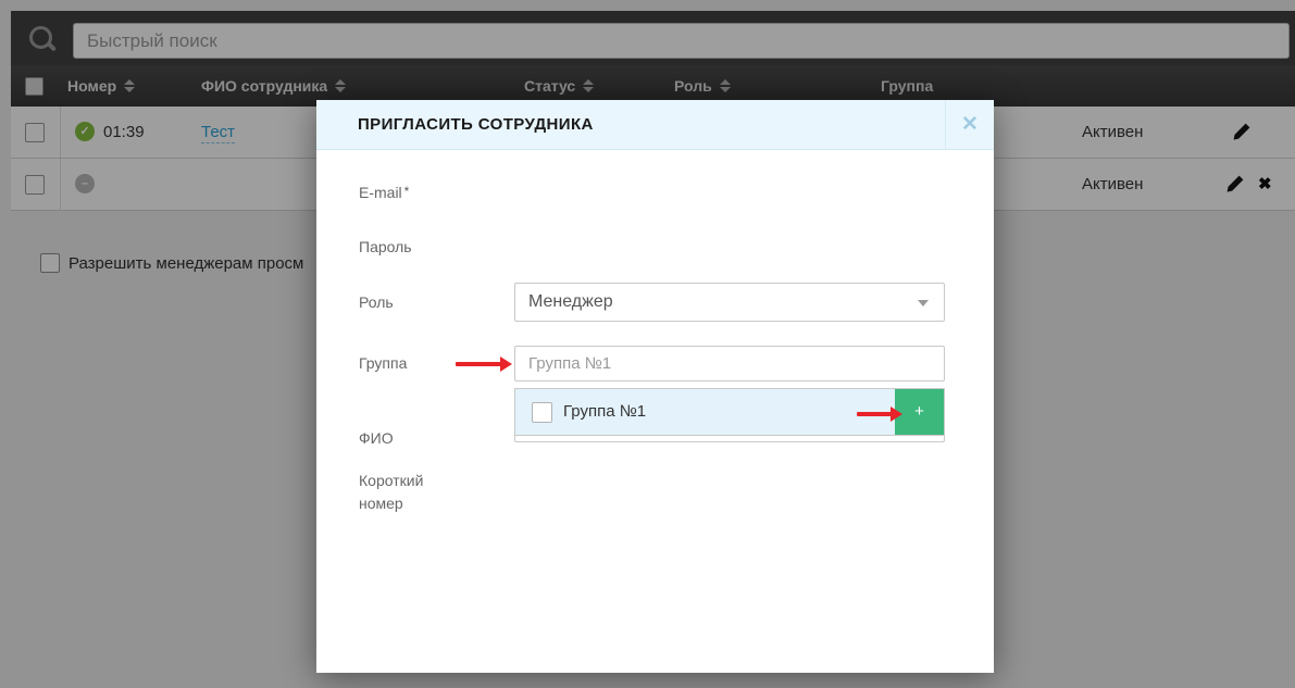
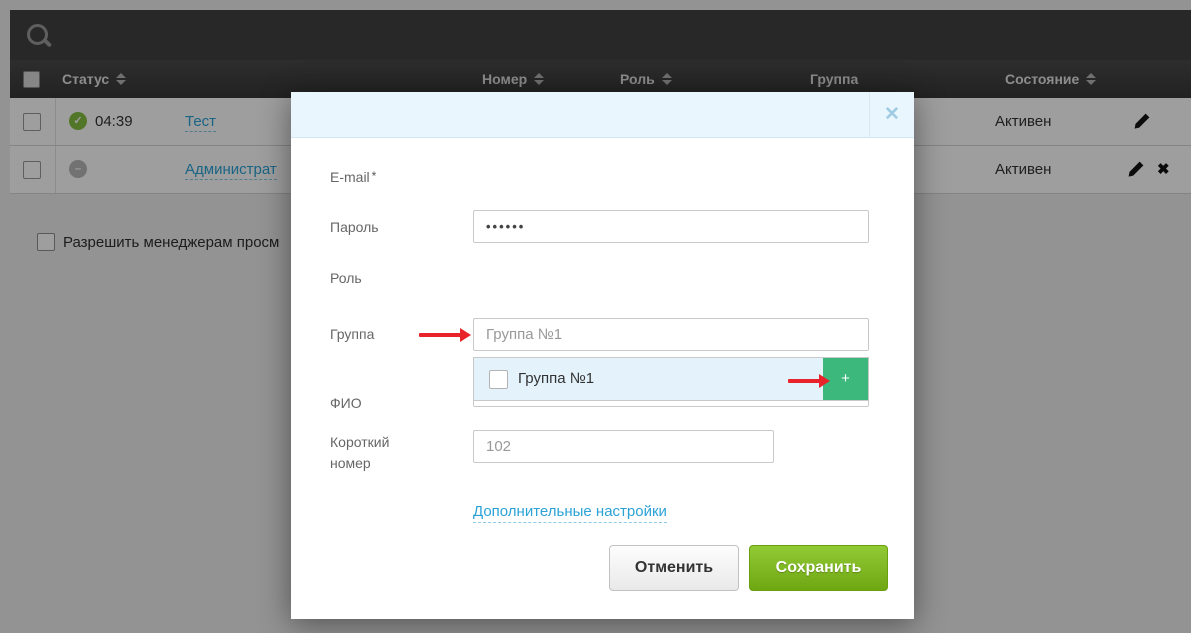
- Быстрый поиск
- Номер
+ Статус
- ФИО сотрудника
- Статус
+ Номер
  Роль
  Группа
+ Состояние
  ✓
- 01:39
+ 04:39
  Тест
  Активен
  –
+ Администрат
  Активен
  ✖
  Разрешить менеджерам просм
- ПРИГЛАСИТЬ СОТРУДНИКА
  ✕
  E-mail *
  Пароль
+ ••••••
  Роль
- Менеджер
  Группа
  Группа №1
  ФИО
  Группа №1
  +
  Короткий
  номер
+ 102
+ Дополнительные настройки
+ Отменить
+ Сохранить
